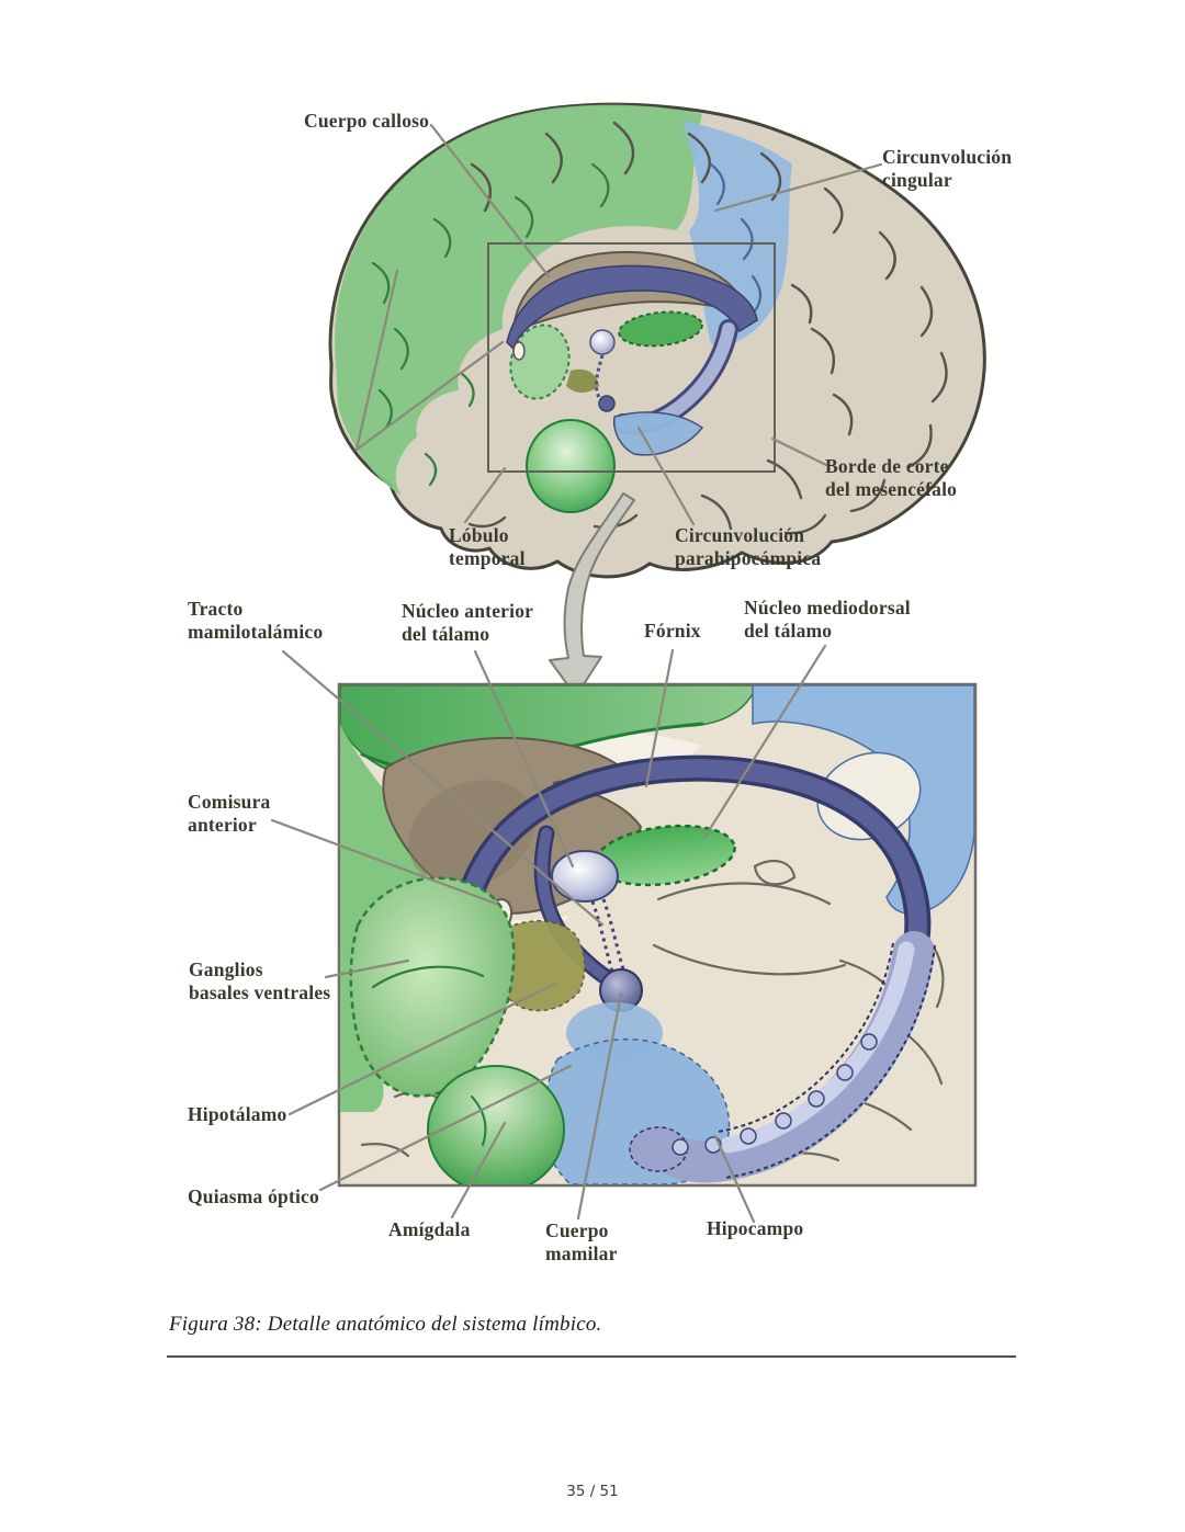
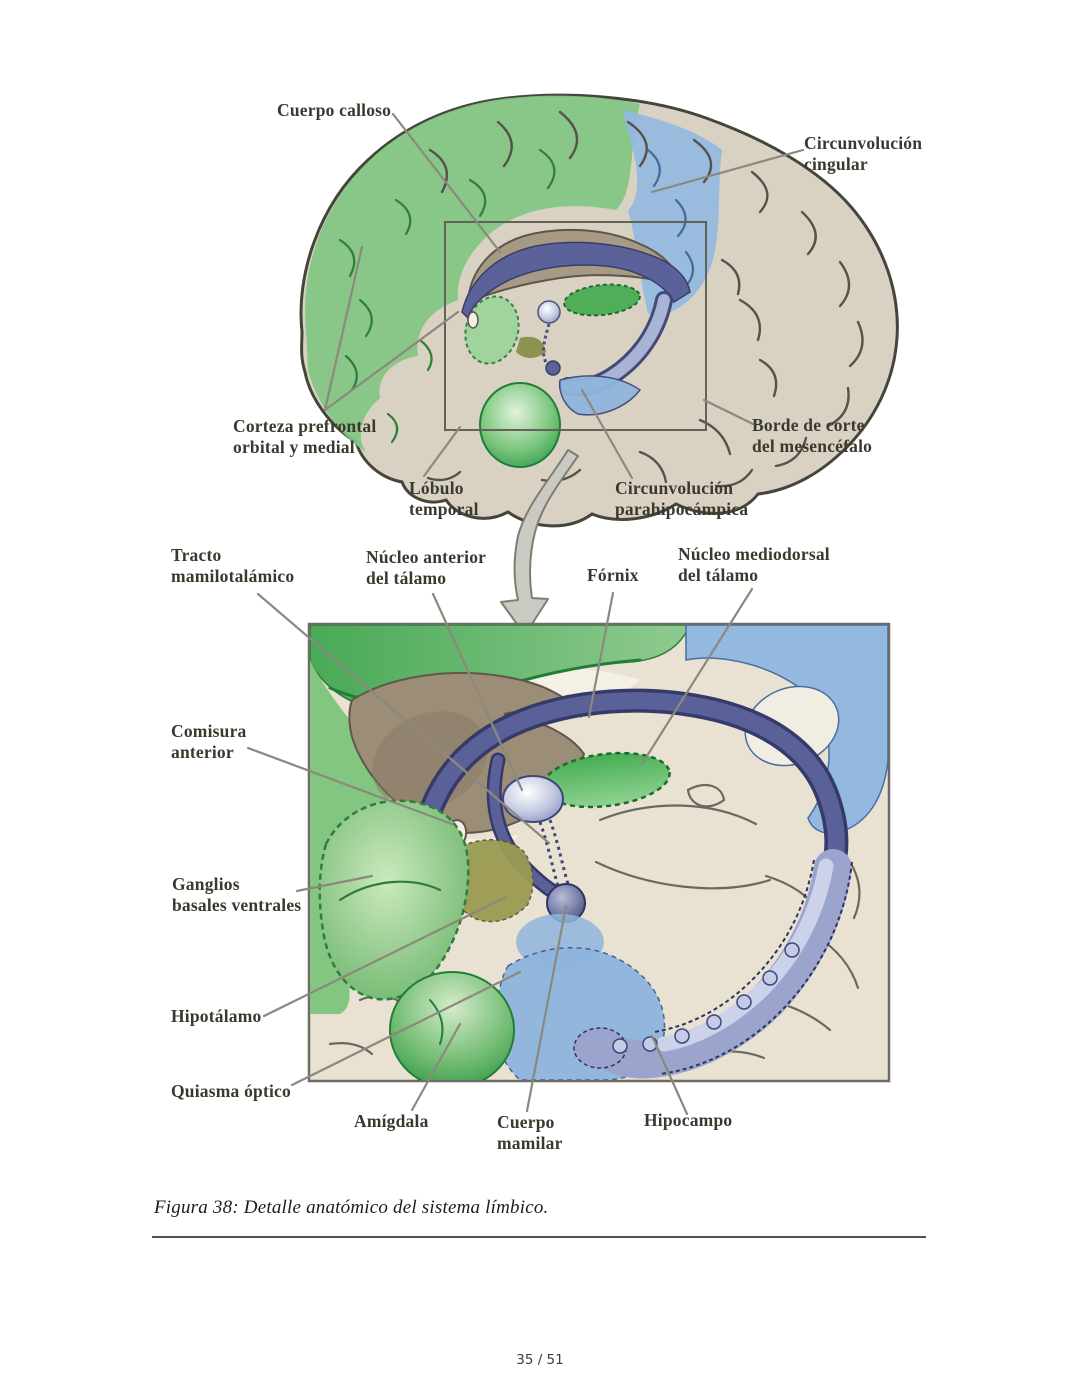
  Cuerpo calloso
  Circunvolución
  cingular
+ Corteza prefrontal
+ orbital y medial
  Borde de corte
  del mesencéfalo
  Lóbulo
  temporal
  Circunvolución
  parahipocámpica
  Tracto
  mamilotalámico
  Núcleo anterior
  del tálamo
  Fórnix
  Núcleo mediodorsal
  del tálamo
  Comisura
  anterior
  Ganglios
  basales ventrales
  Hipotálamo
  Quiasma óptico
  Amígdala
  Cuerpo
  mamilar
  Hipocampo
  Figura 38: Detalle anatómico del sistema límbico.
  35 / 51
